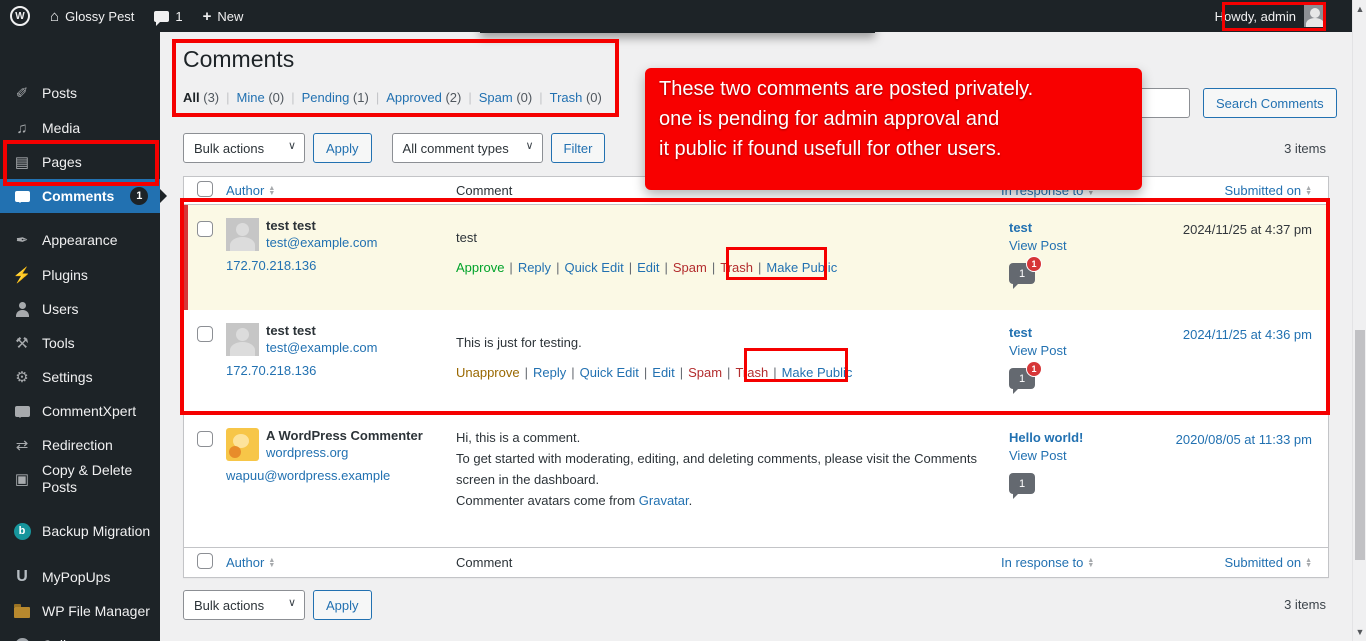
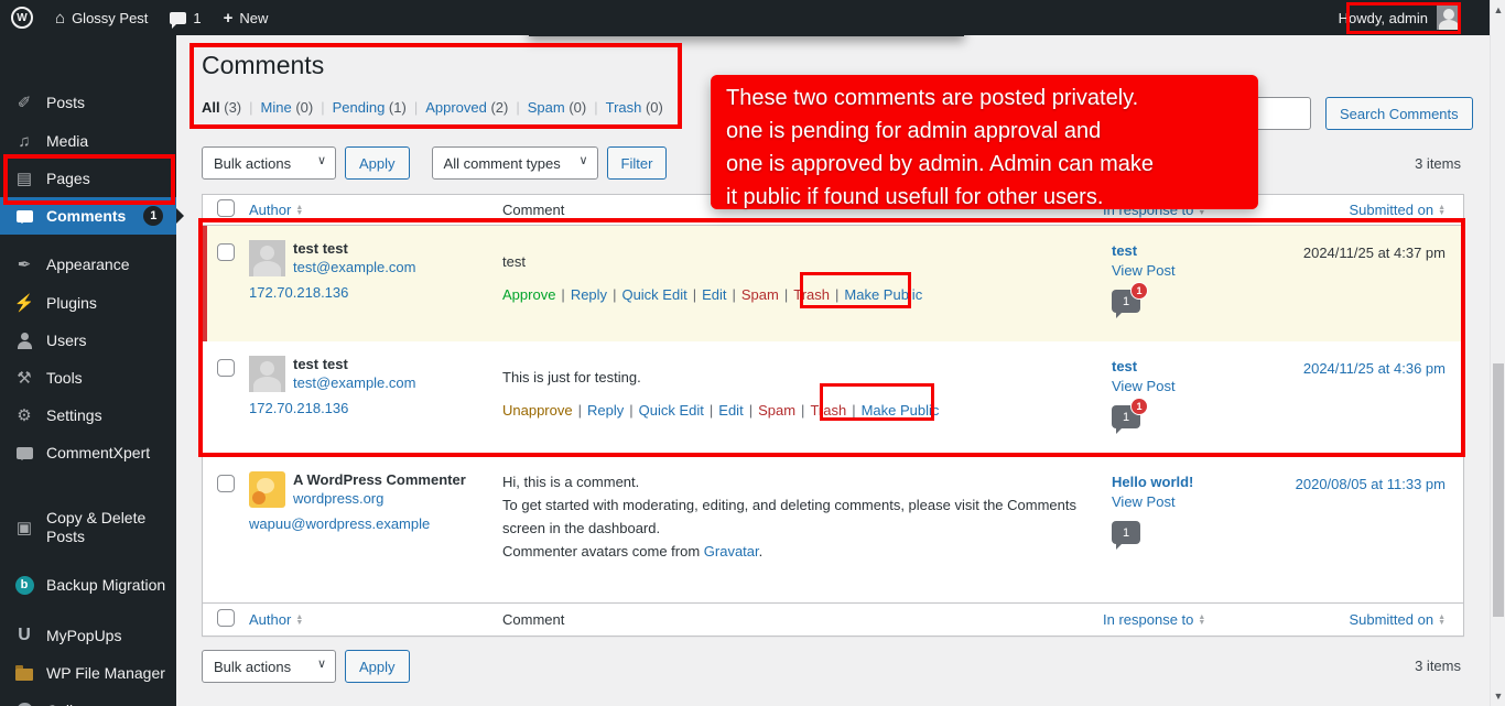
  W
  ⌂
  Glossy Pest
  1
  +
  New
  Howdy, admin
  ▲
  ▼
  ✐
  Posts
  ♫
  Media
  ▤
  Pages
  Comments
  1
  ✒
  Appearance
  ⚡
  Plugins
  Users
  ⚒
  Tools
  ⚙
  Settings
  CommentXpert
- ⇄
- Redirection
  ▣
  Copy & Delete Posts
  b
  Backup Migration
  U
  MyPopUps
  WP File Manager
  Comments
  All (3) | Mine (0) | Pending (1) | Approved (2) | Spam (0) | Trash (0)
  Bulk actions
  Apply
  All comment types
  Filter
  Search Comments
  3 items
  Author
  Comment
  In response to
  Submitted on
  test test
  test@example.com
  172.70.218.136
  test
  Approve | Reply | Quick Edit | Edit | Spam | Trash | Make Public
  test
  View Post
  1
  1
  2024/11/25 at 4:37 pm
  test test
  test@example.com
  172.70.218.136
  This is just for testing.
  Unapprove | Reply | Quick Edit | Edit | Spam | Trash | Make Public
  test
  View Post
  1
  1
  2024/11/25 at 4:36 pm
  A WordPress Commenter
  wordpress.org
  wapuu@wordpress.example
  Hi, this is a comment.
  To get started with moderating, editing, and deleting comments, please visit the Comments
  screen in the dashboard.
  Commenter avatars come from Gravatar.
  Hello world!
  View Post
  1
  2020/08/05 at 11:33 pm
  Author
  Comment
  In response to
  Submitted on
  Bulk actions
  Apply
  3 items
  These two comments are posted privately.
  one is pending for admin approval and
+ one is approved by admin. Admin can make
  it public if found usefull for other users.
